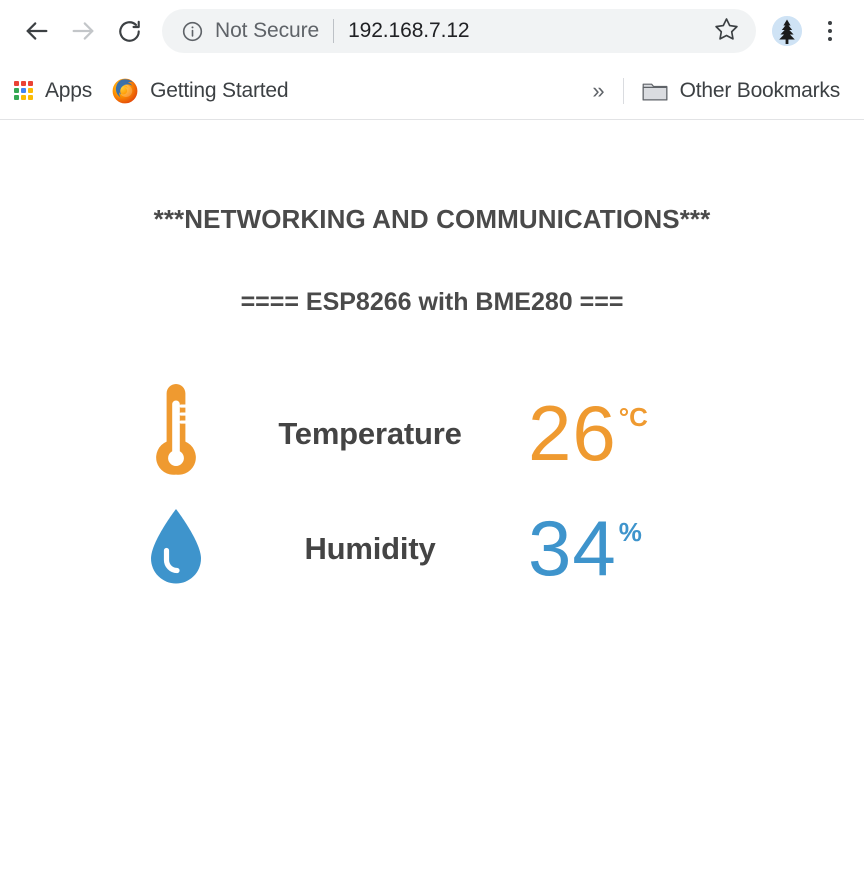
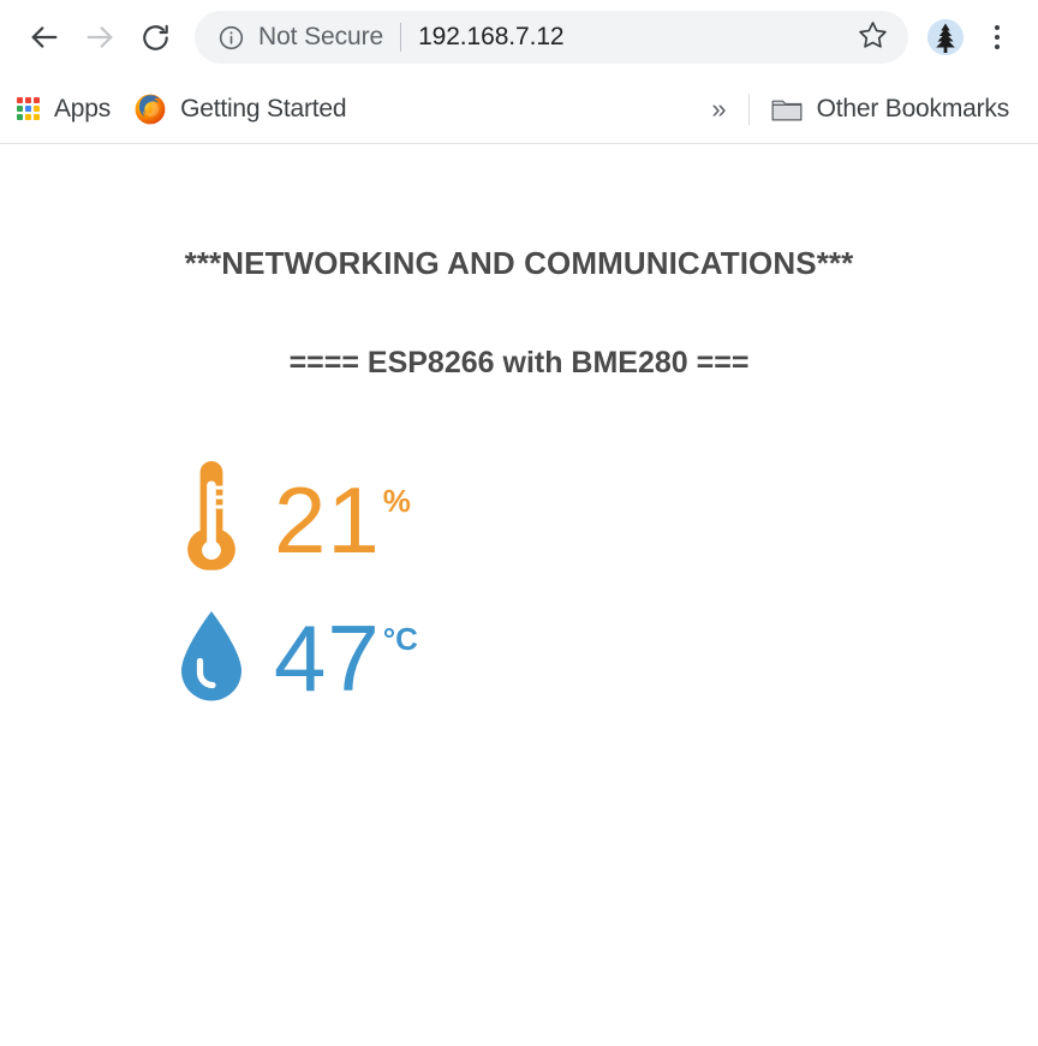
  Not Secure
  192.168.7.12
  Apps
  Getting Started
  »
  Other Bookmarks
  ***NETWORKING AND COMMUNICATIONS***
  ==== ESP8266 with BME280 ===
- Temperature
- 26
+ 21
- °C
+ %
- Humidity
- 34
+ 47
- %
+ °C
